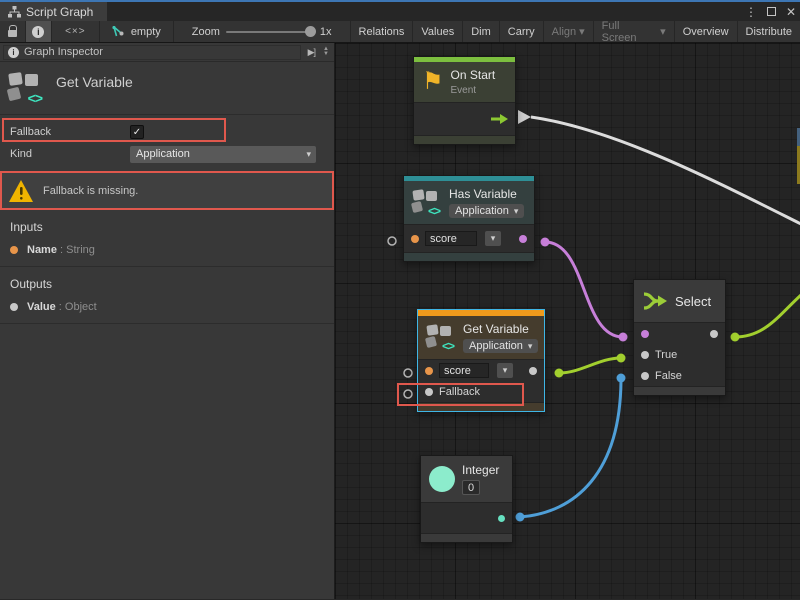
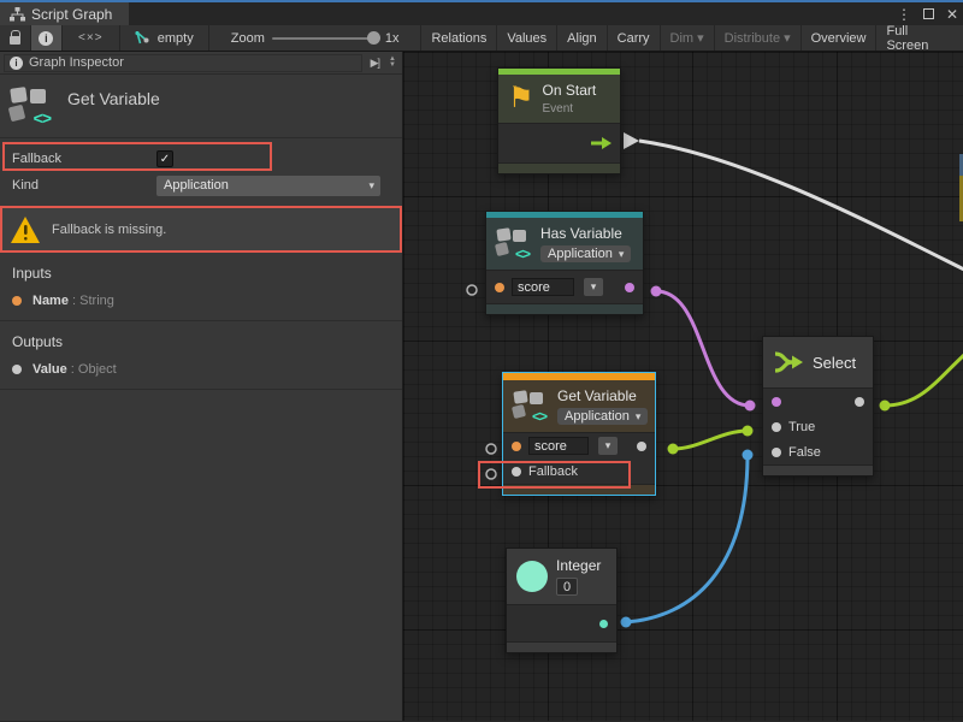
  Script Graph
  ⋮
  ✕
  i
  <×>
  empty
  Zoom
  1x
  Relations
  Values
- Dim
+ Align
  Carry
- Align
+ Dim
  ▾
- Full Screen
+ Distribute
  ▾
  Overview
- Distribute
+ Full Screen
  i
  Graph Inspector
  ▶]
  <>
  Get Variable
  Fallback
  ✓
  Kind
  Application
  ▾
  Fallback is missing.
  Inputs
  Name : String
  Outputs
  Value : Object
  ⚑
  On Start
  Event
  <>
  Has Variable
  Application
  ▾
  score
  ▾
  <>
  Get Variable
  Application
  ▾
  score
  ▾
  Fallback
  Select
  True
  False
  Integer
  0
